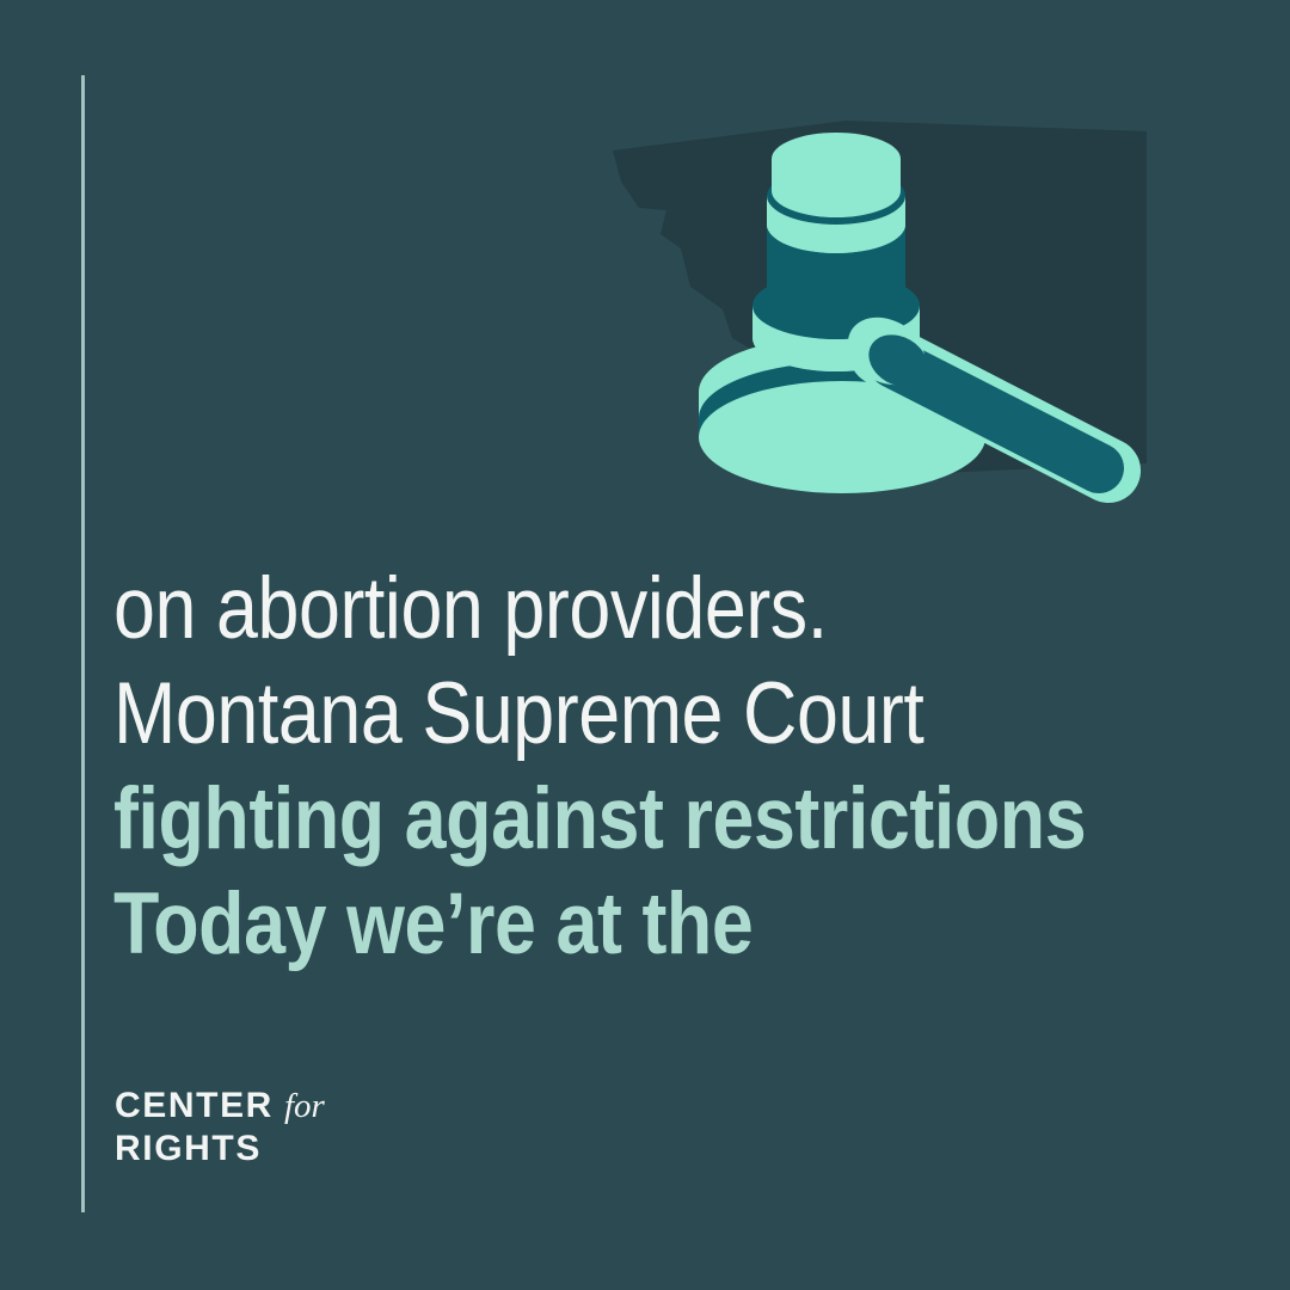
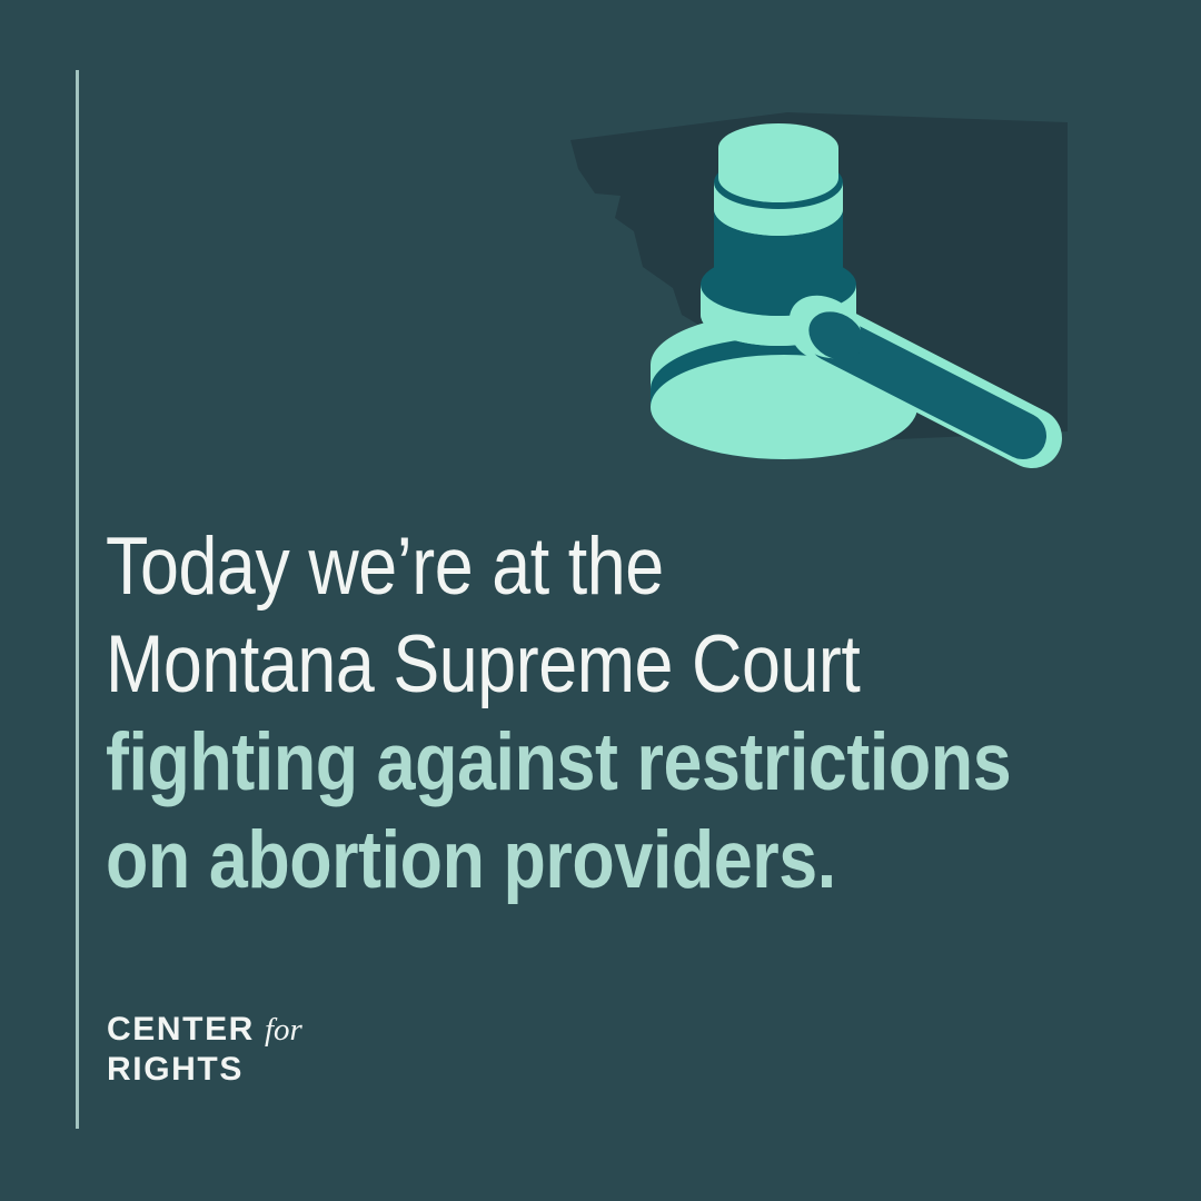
- on abortion providers.
+ Today we’re at the
  Montana Supreme Court
  fighting against restrictions
- Today we’re at the
+ on abortion providers.
  CENTER for
  RIGHTS
